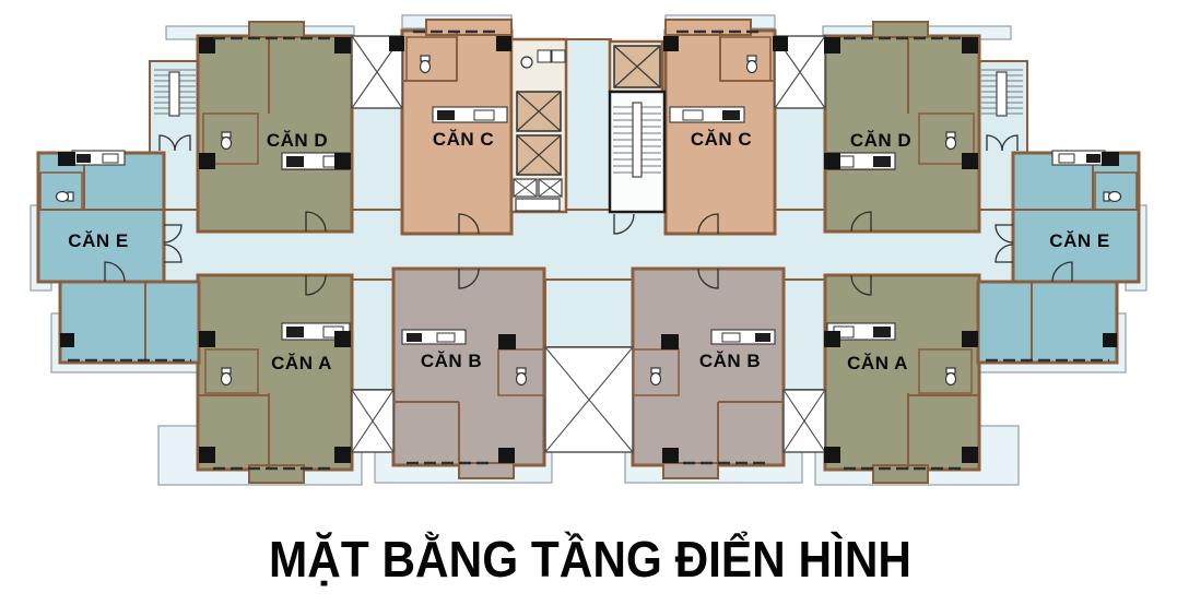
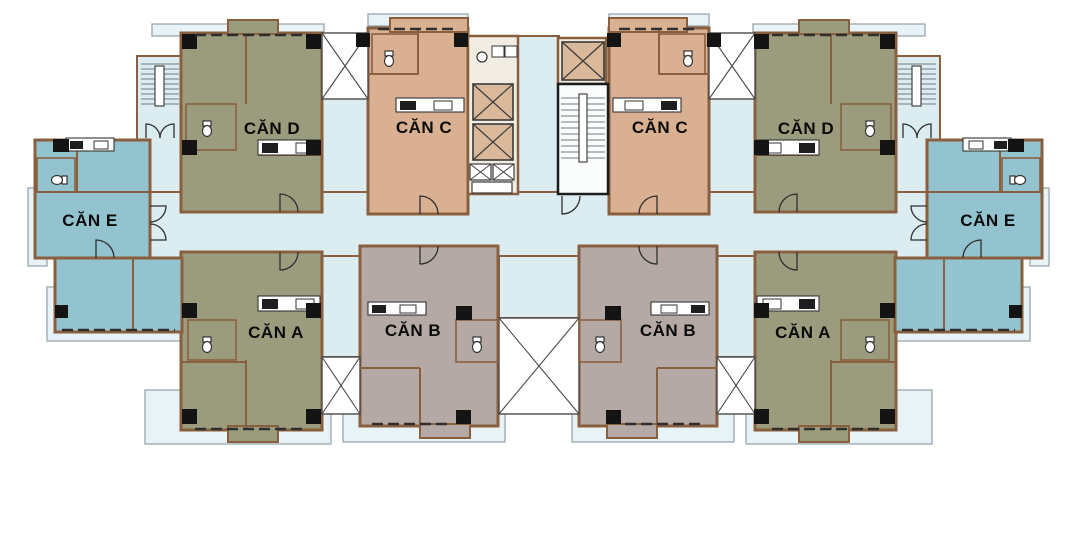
  CĂN D
  CĂN C
  CĂN C
  CĂN D
  CĂN E
  CĂN E
  CĂN A
  CĂN B
  CĂN B
  CĂN A
- MẶT BẰNG TẦNG ĐIỂN HÌNH
